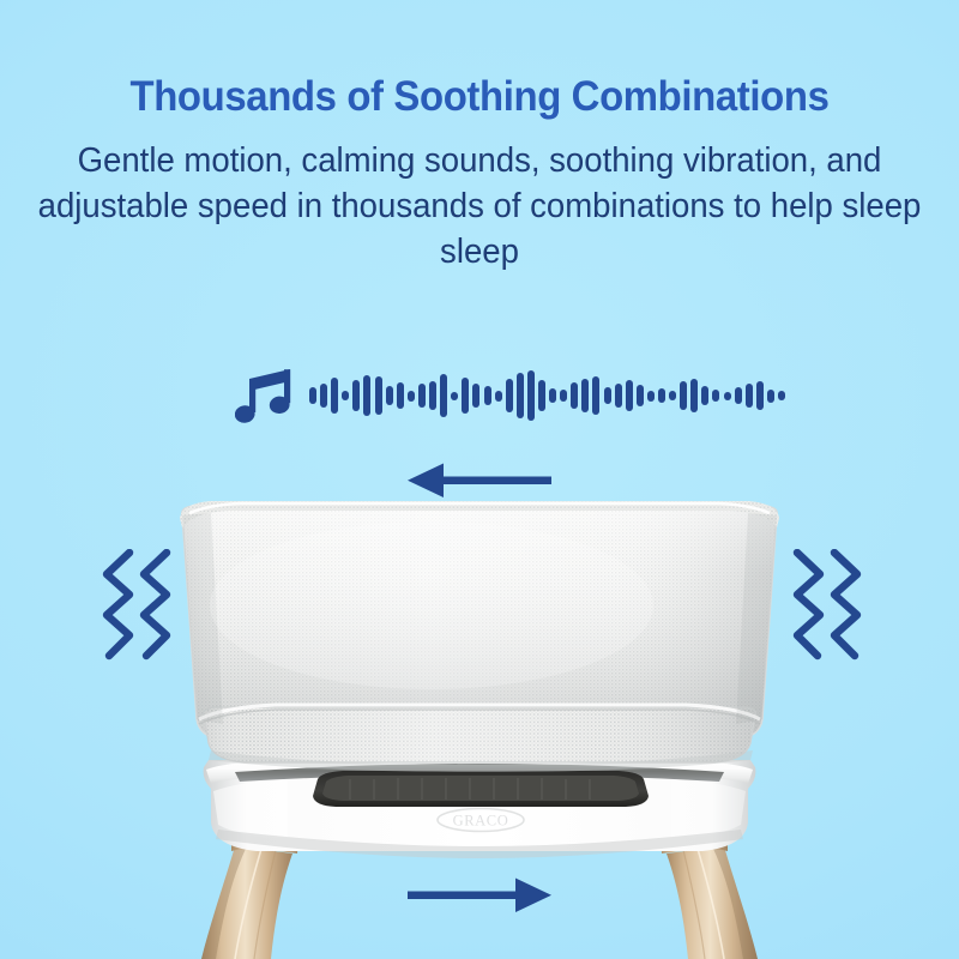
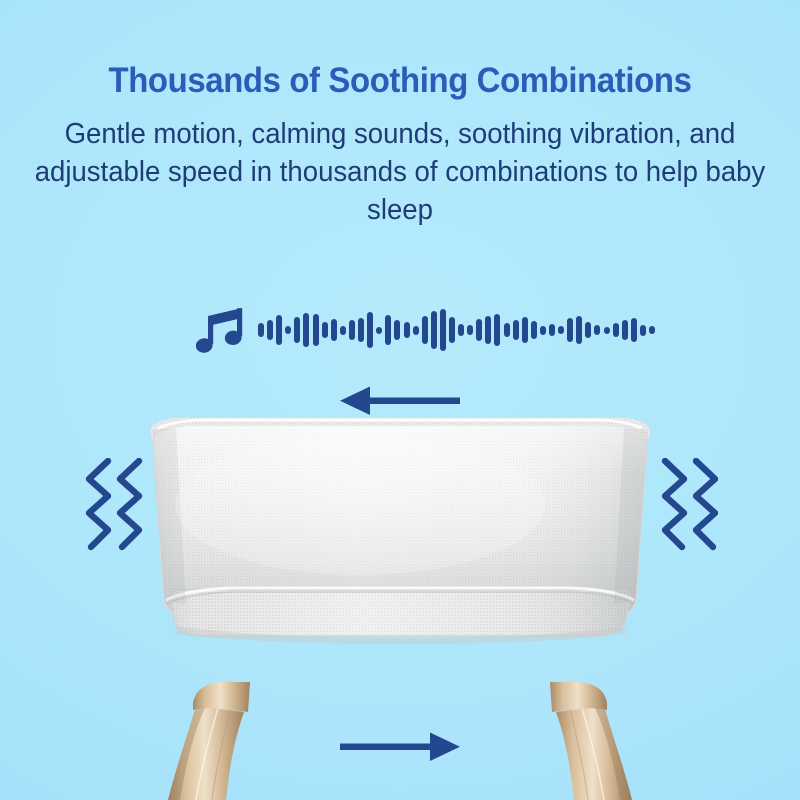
  Thousands of Soothing Combinations
- Gentle motion, calming sounds, soothing vibration, and adjustable speed in thousands of combinations to help sleep sleep
+ Gentle motion, calming sounds, soothing vibration, and adjustable speed in thousands of combinations to help baby sleep
- GRACO
